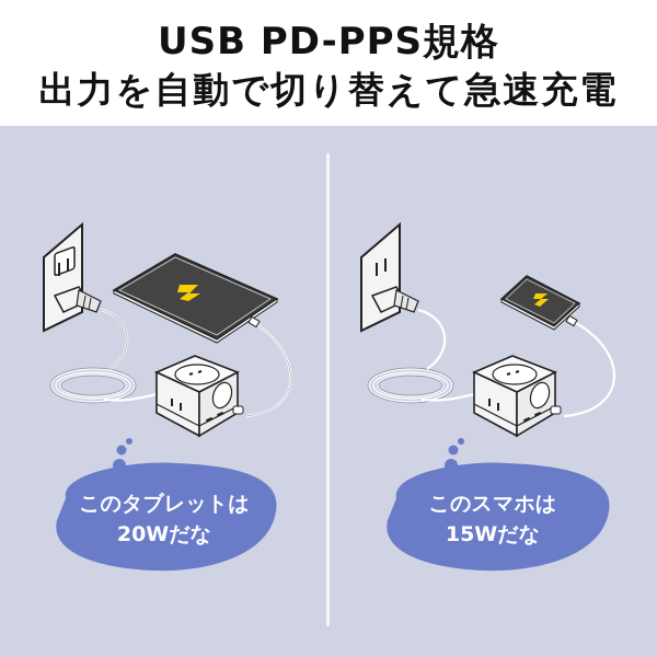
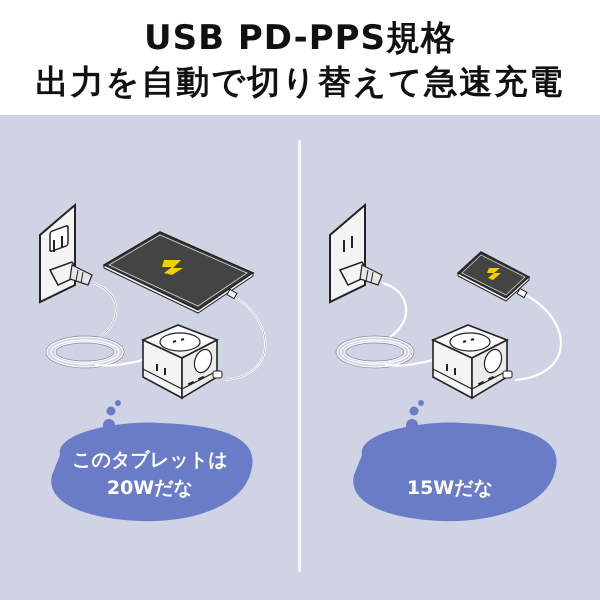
  USB PD-PPS規格
  出力を自動で切り替えて急速充電
  このタブレットは
  20Wだな
- このスマホは
  15Wだな
